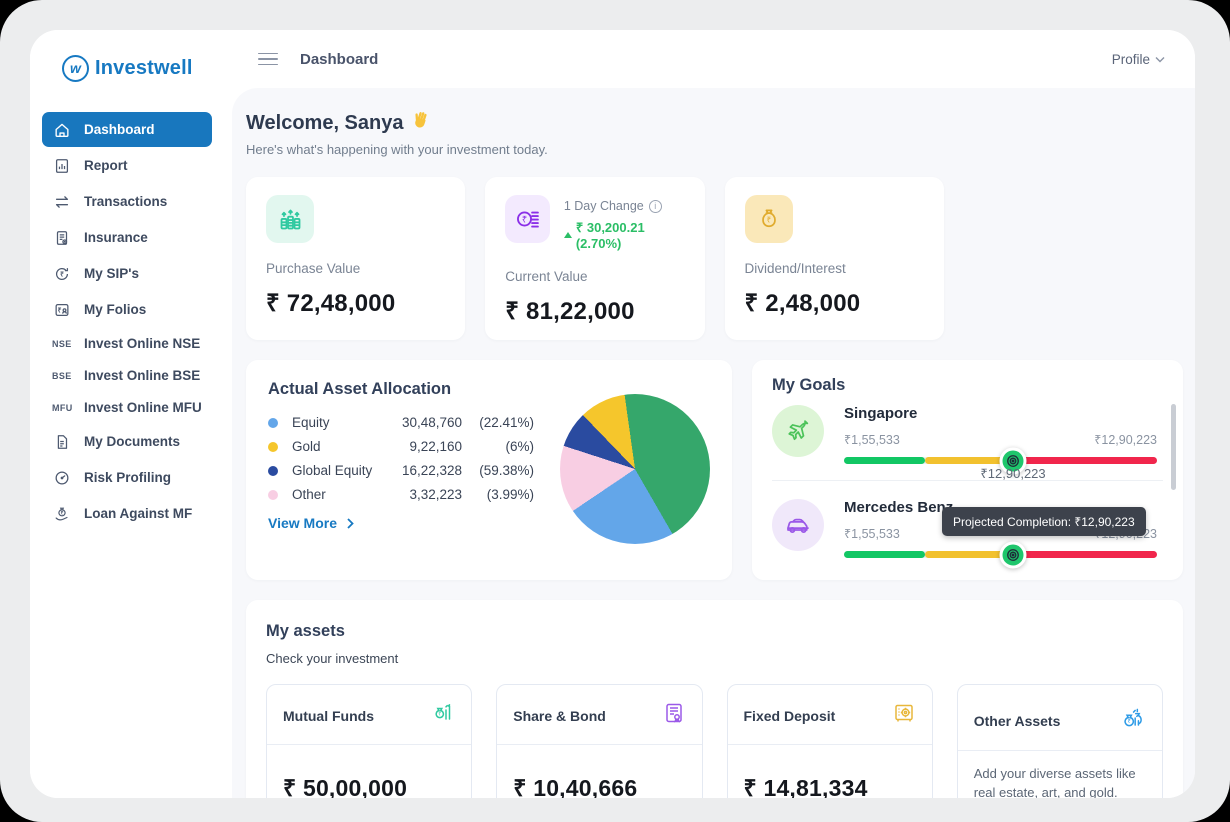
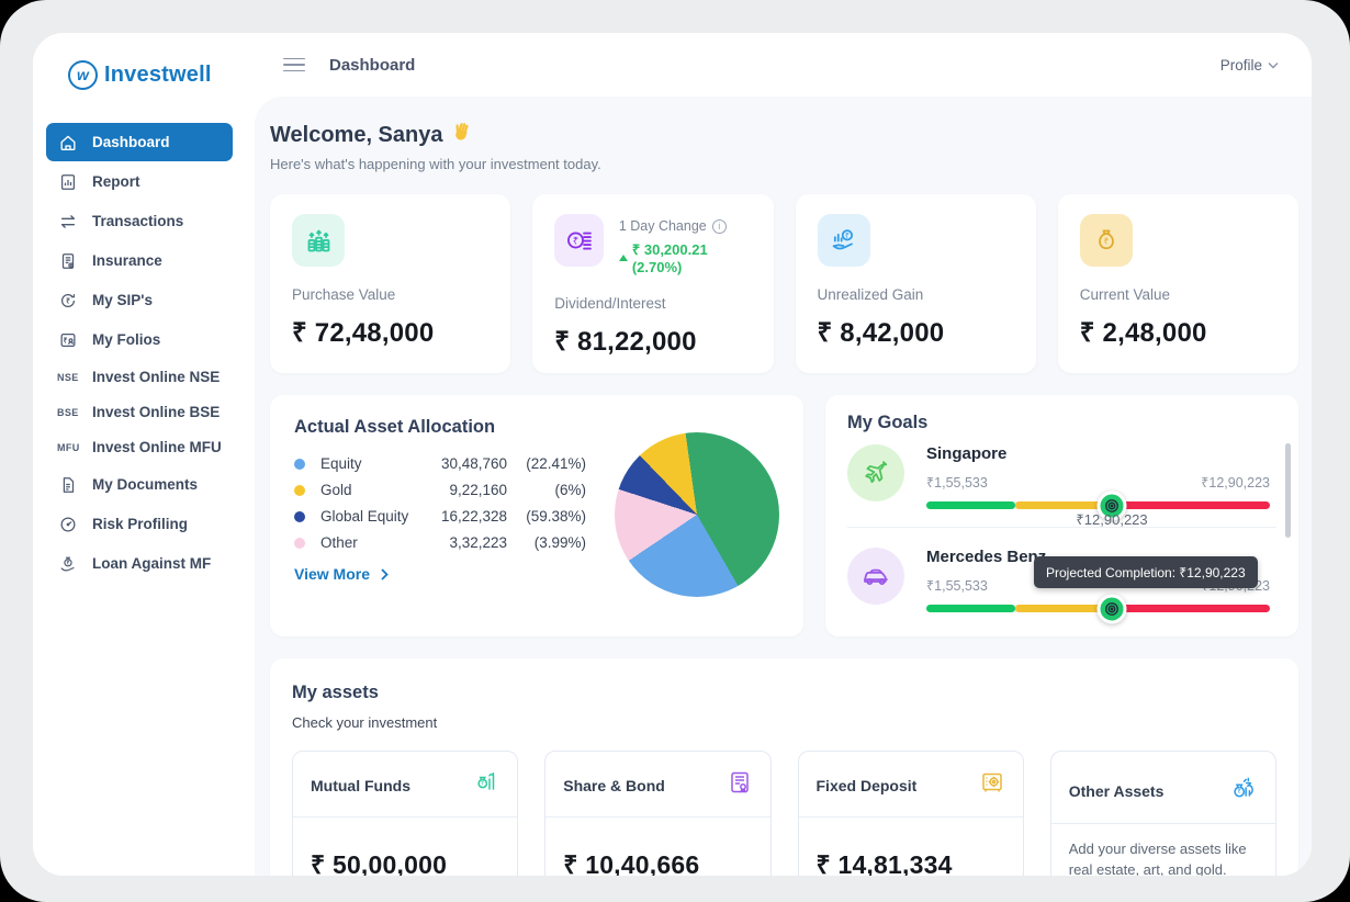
  w
  Investwell
  Dashboard
  Report
  Transactions
  Insurance
  My SIP's
  My Folios
  NSE
  Invest Online NSE
  BSE
  Invest Online BSE
  MFU
  Invest Online MFU
  My Documents
  Risk Profiling
  Loan Against MF
  Dashboard
  Profile
  Welcome, Sanya
  Here's what's happening with your investment today.
  Purchase Value
  ₹ 72,48,000
  ₹
  1 Day Change
  i
  ₹ 30,200.21 (2.70%)
- Current Value
+ Dividend/Interest
  ₹ 81,22,000
+ Unrealized Gain
+ ₹ 8,42,000
  ₹
- Dividend/Interest
+ Current Value
  ₹ 2,48,000
  Actual Asset Allocation
  Equity
  30,48,760
  (22.41%)
  Gold
  9,22,160
  (6%)
  Global Equity
  16,22,328
  (59.38%)
  Other
  3,32,223
  (3.99%)
  View More
  My Goals
  Singapore
  ₹1,55,533
  ₹12,90,223
  ₹12,90,223
  Mercedes Ben
  Projected Completion: ₹12,90,223
  ₹1,55,533
  My assets
  Check your investment
  Mutual Funds
  ₹ 50,00,000
  Share & Bond
  ₹ 10,40,666
  Fixed Deposit
  ₹ 14,81,334
  Other Assets
  Add your diverse assets like real estate, art, and gold.
